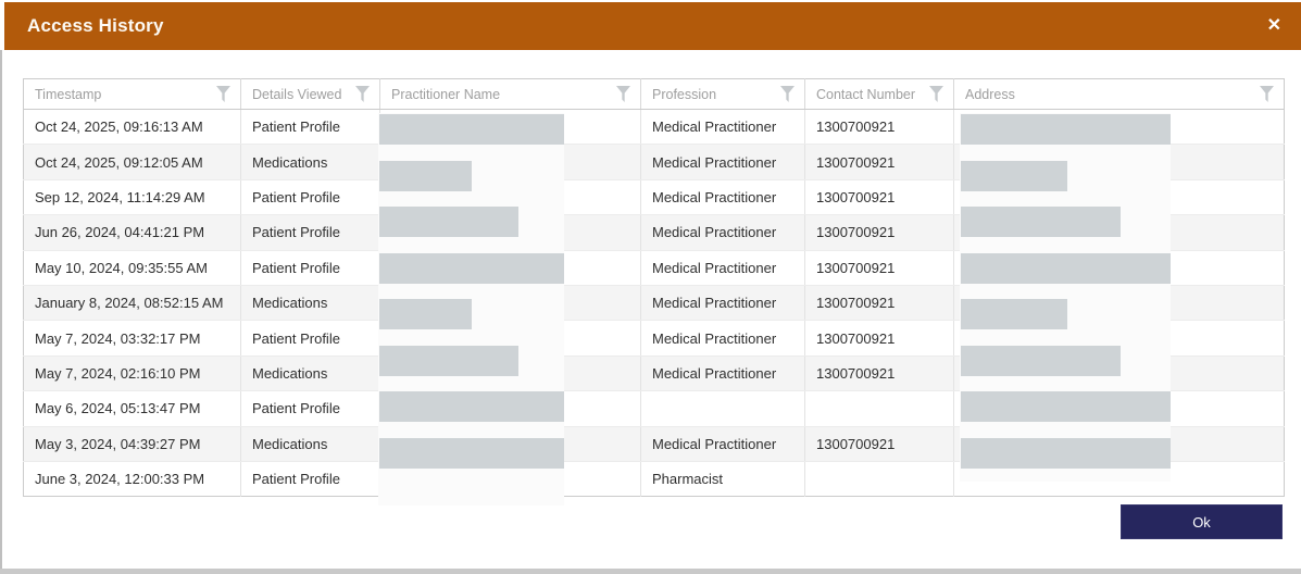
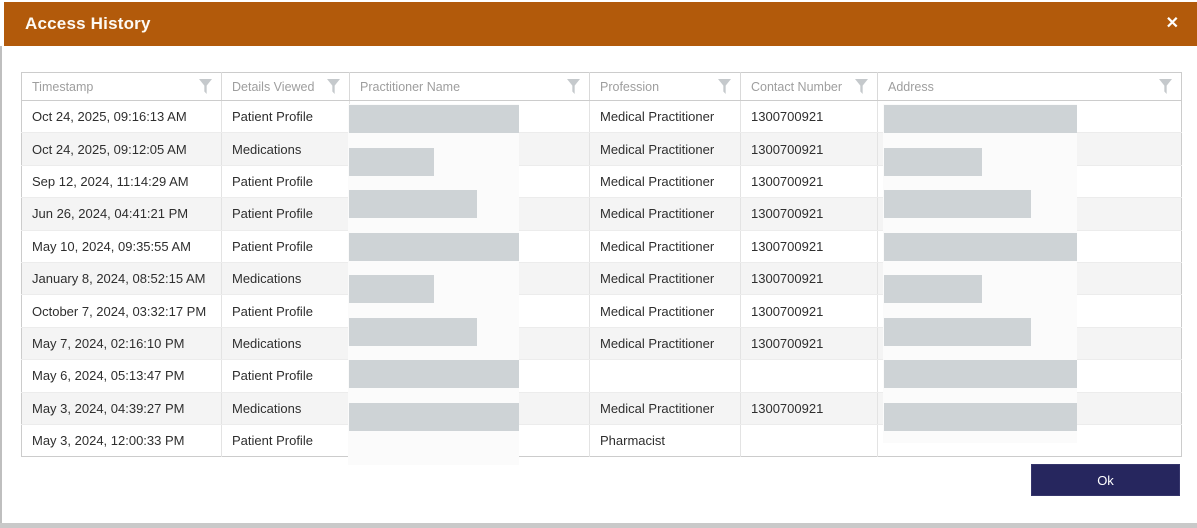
  Access History
  ✕
  Timestamp	Details Viewed	Practitioner Name	Profession	Contact Number	Address
  Oct 24, 2025, 09:16:13 AM	Patient Profile		Medical Practitioner	1300700921
  Oct 24, 2025, 09:12:05 AM	Medications		Medical Practitioner	1300700921
  Sep 12, 2024, 11:14:29 AM	Patient Profile		Medical Practitioner	1300700921
  Jun 26, 2024, 04:41:21 PM	Patient Profile		Medical Practitioner	1300700921
  May 10, 2024, 09:35:55 AM	Patient Profile		Medical Practitioner	1300700921
  January 8, 2024, 08:52:15 AM	Medications		Medical Practitioner	1300700921
- May 7, 2024, 03:32:17 PM	Patient Profile		Medical Practitioner	1300700921
+ October 7, 2024, 03:32:17 PM	Patient Profile		Medical Practitioner	1300700921
  May 7, 2024, 02:16:10 PM	Medications		Medical Practitioner	1300700921
  May 6, 2024, 05:13:47 PM	Patient Profile
  May 3, 2024, 04:39:27 PM	Medications		Medical Practitioner	1300700921
- June 3, 2024, 12:00:33 PM	Patient Profile		Pharmacist
+ May 3, 2024, 12:00:33 PM	Patient Profile		Pharmacist
  Ok
